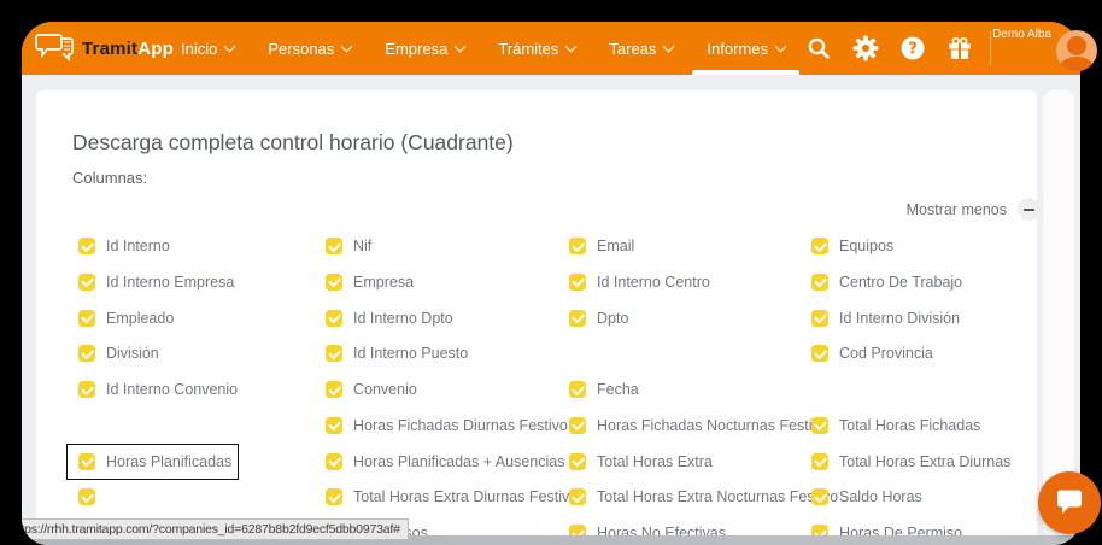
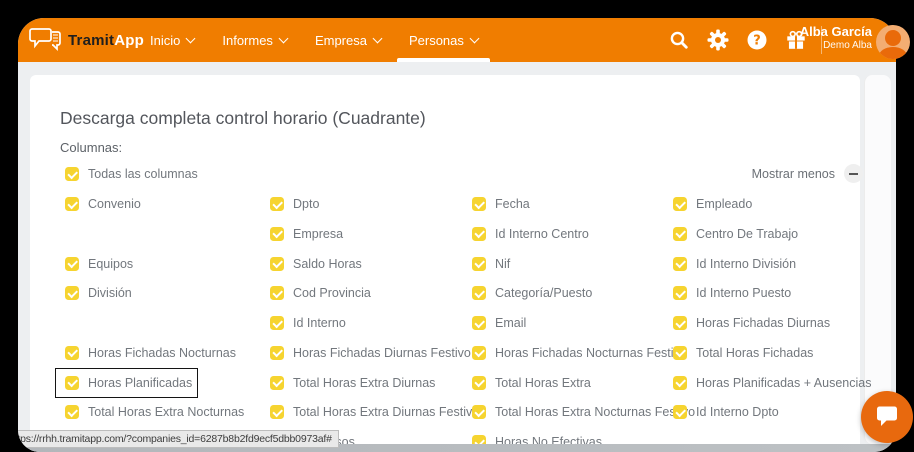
  TramitApp
  Inicio
- Personas
+ Informes
  Empresa
- Trámites
- Tareas
- Informes
+ Personas
  ?
+ Alba García
  Demo Alba
  Descarga completa control horario (Cuadrante)
  Columnas:
  Mostrar menos
+ Todas las columnas
- Id Interno
+ Convenio
- Nif
+ Dpto
- Email
+ Fecha
- Equipos
+ Empleado
- Id Interno Empresa
  Empresa
  Id Interno Centro
  Centro De Trabajo
- Empleado
+ Equipos
- Id Interno Dpto
+ Saldo Horas
- Dpto
+ Nif
  Id Interno División
  División
- Id Interno Puesto
+ Cod Provincia
+ Categoría/Puesto
- Cod Provincia
+ Id Interno Puesto
- Id Interno Convenio
- Convenio
+ Id Interno
- Fecha
+ Email
+ Horas Fichadas Diurnas
+ Horas Fichadas Nocturnas
  Horas Fichadas Diurnas Festivo
  Horas Fichadas Nocturnas Fest
  Total Horas Fichadas
  Horas Planificadas
- Horas Planificadas + Ausencias
+ Total Horas Extra Diurnas
  Total Horas Extra
- Total Horas Extra Diurnas
+ Horas Planificadas + Ausencias
+ Total Horas Extra Nocturnas
  Total Horas Extra Diurnas Festiv
  Total Horas Extra Nocturnas Feo
- Saldo Horas
+ Id Interno Dpto
  Horas No Efectivas
- Horas De Permiso
  tps://rrhh.tramitapp.com/?companies_id=6287b8b2fd9ecf5dbb0973af#
